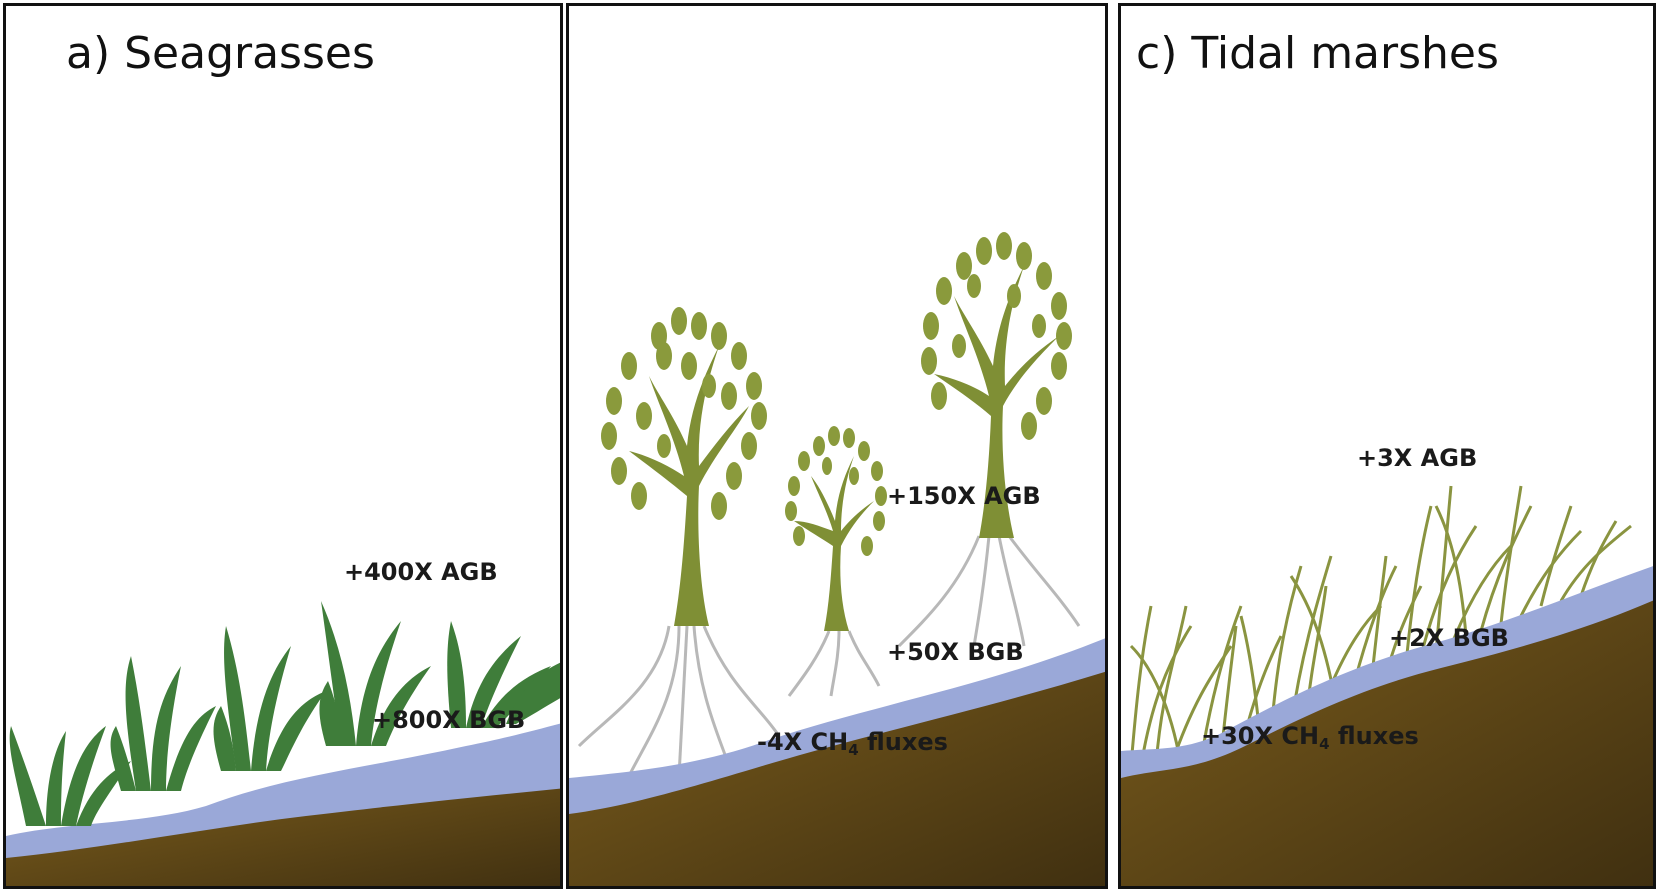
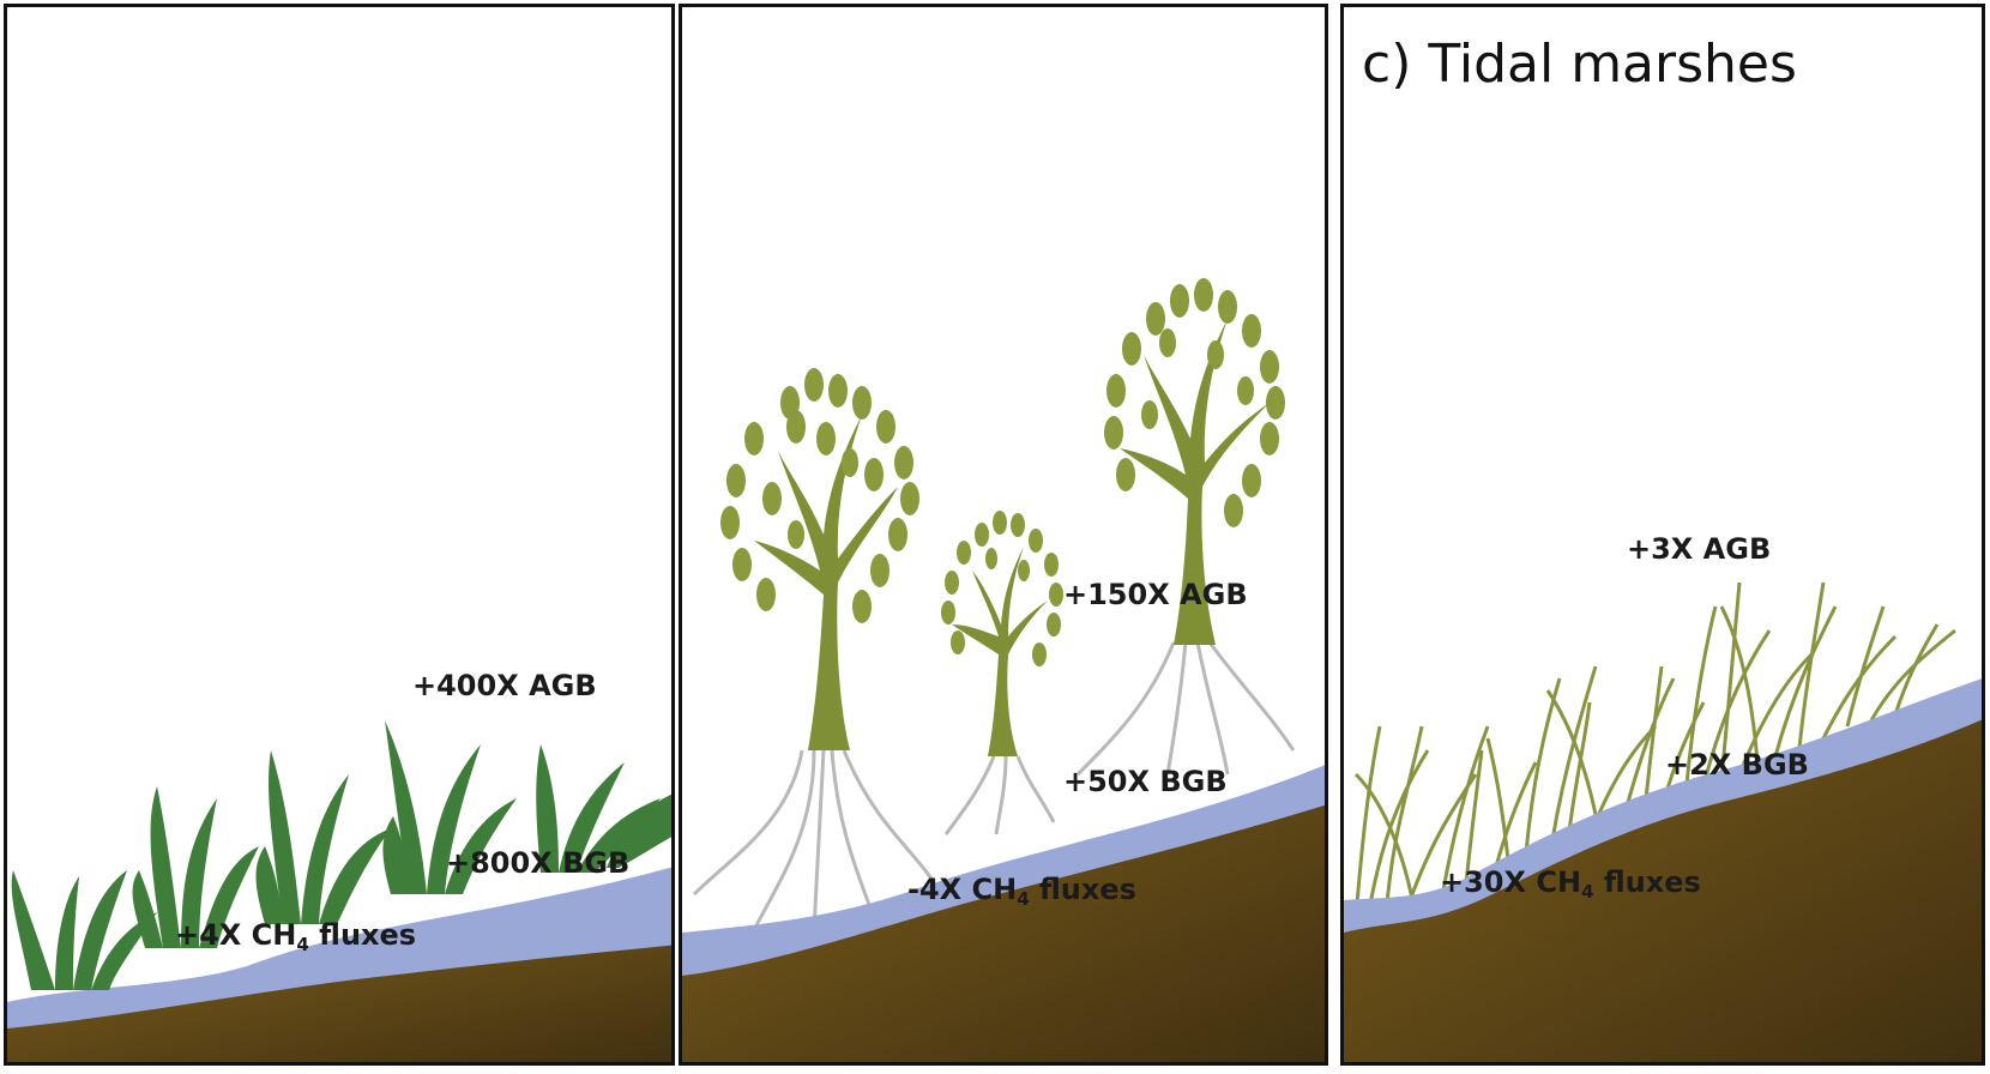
- a) Seagrasses
  +400X AGB
  +800X BGB
+ +4X CH4 fluxes
  +150X AGB
  +50X BGB
  -4X CH4 fluxes
  c) Tidal marshes
  +3X AGB
  +2X BGB
  +30X CH4 fluxes
